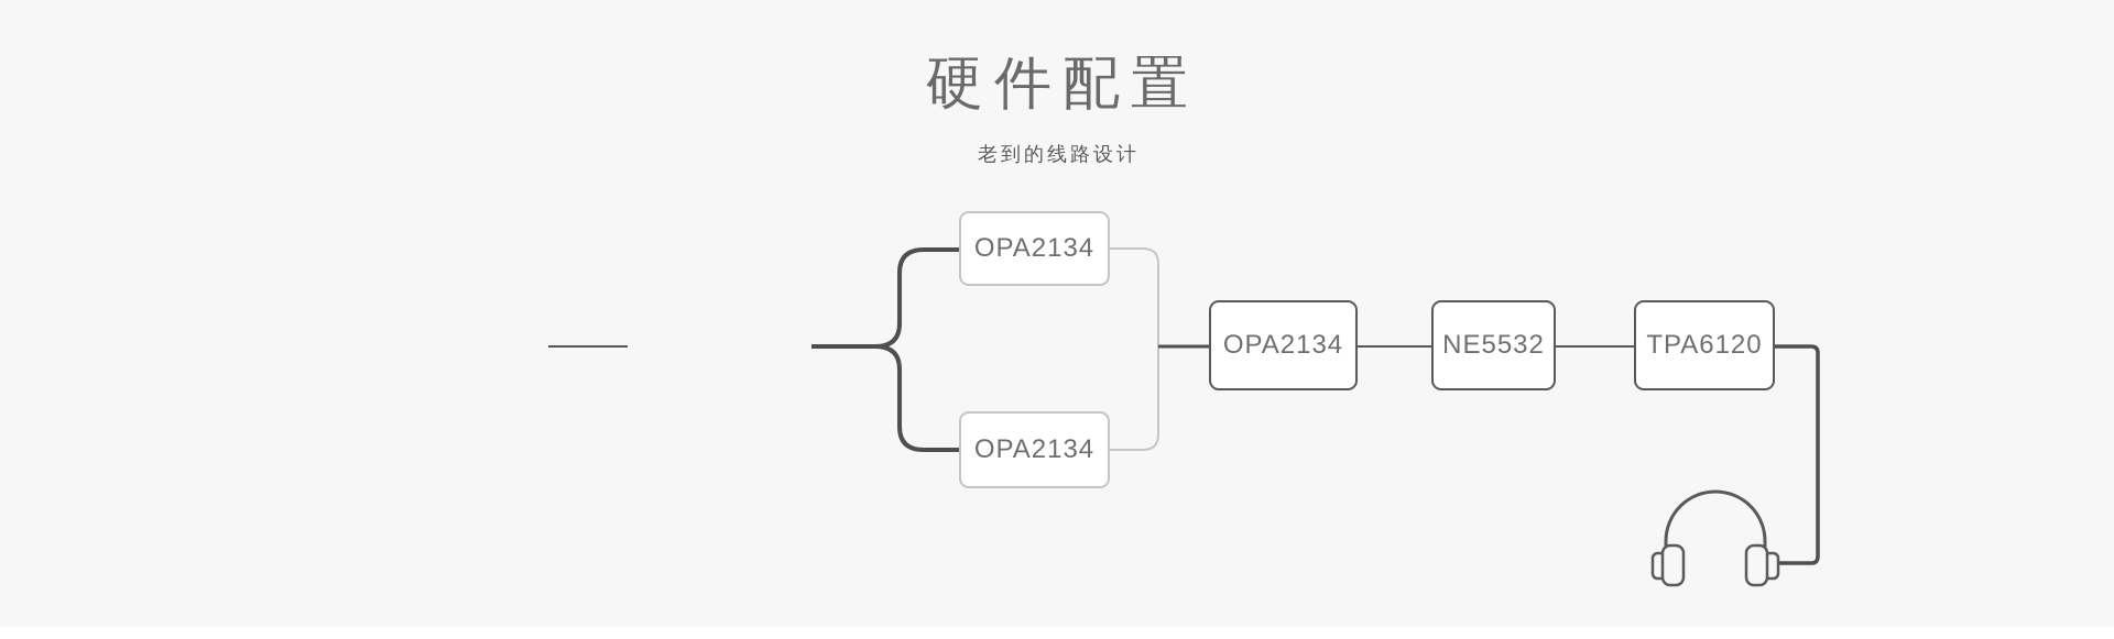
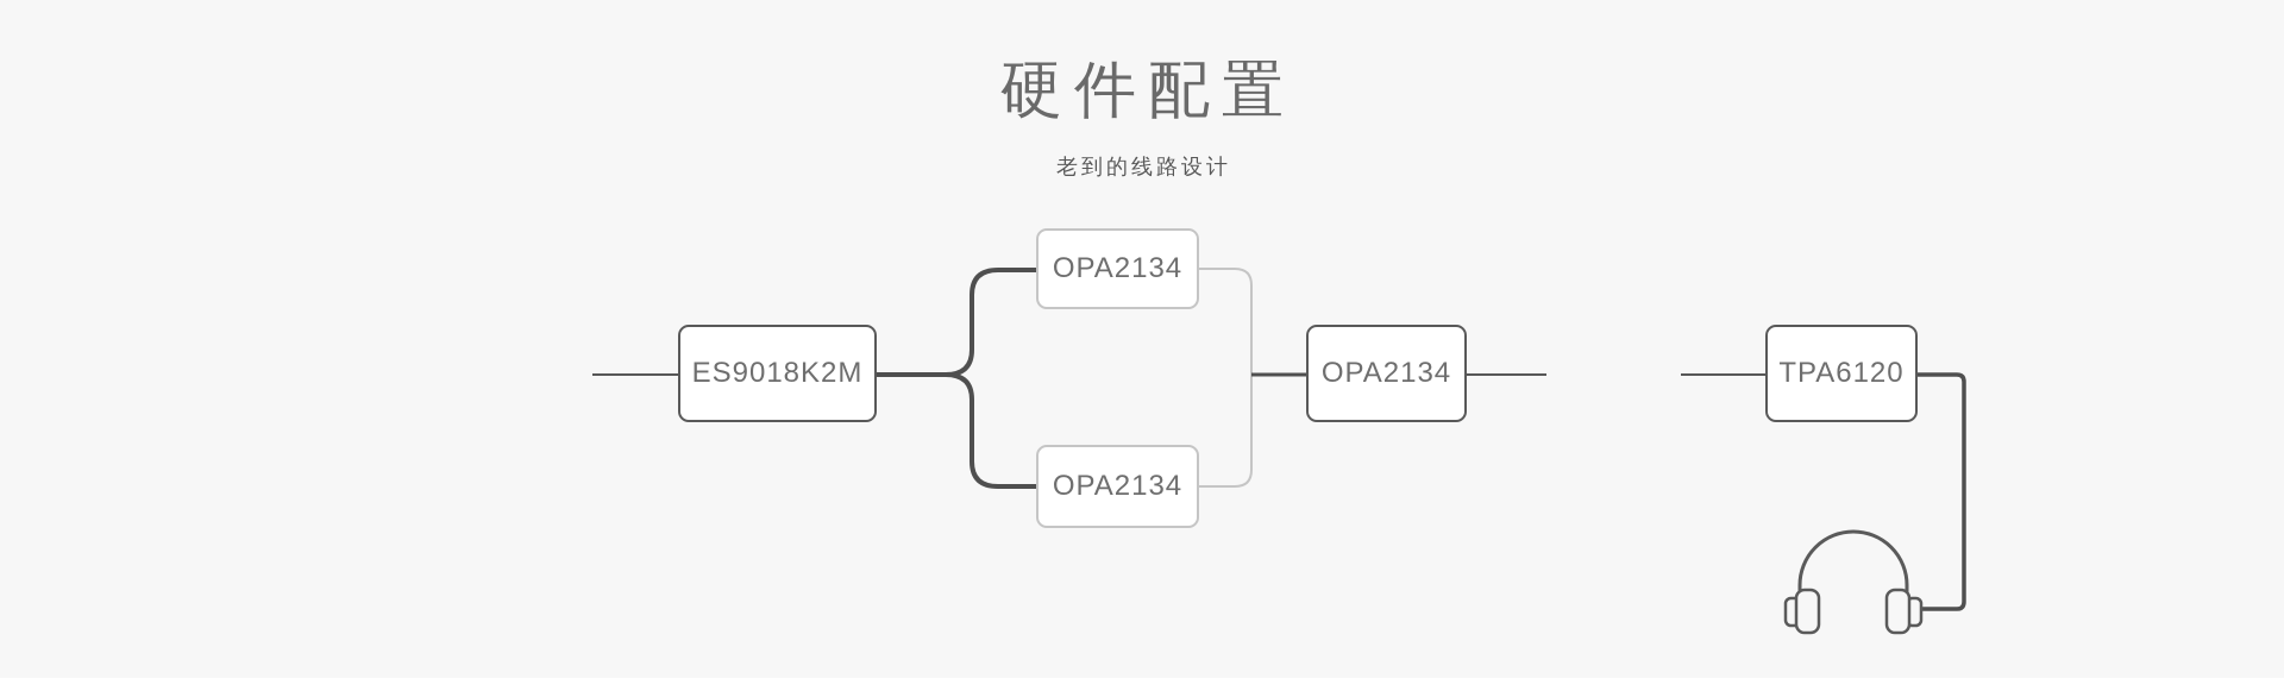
  硬件配置
  老到的线路设计
+ ES9018K2M
  OPA2134
  OPA2134
  OPA2134
- NE5532
  TPA6120
